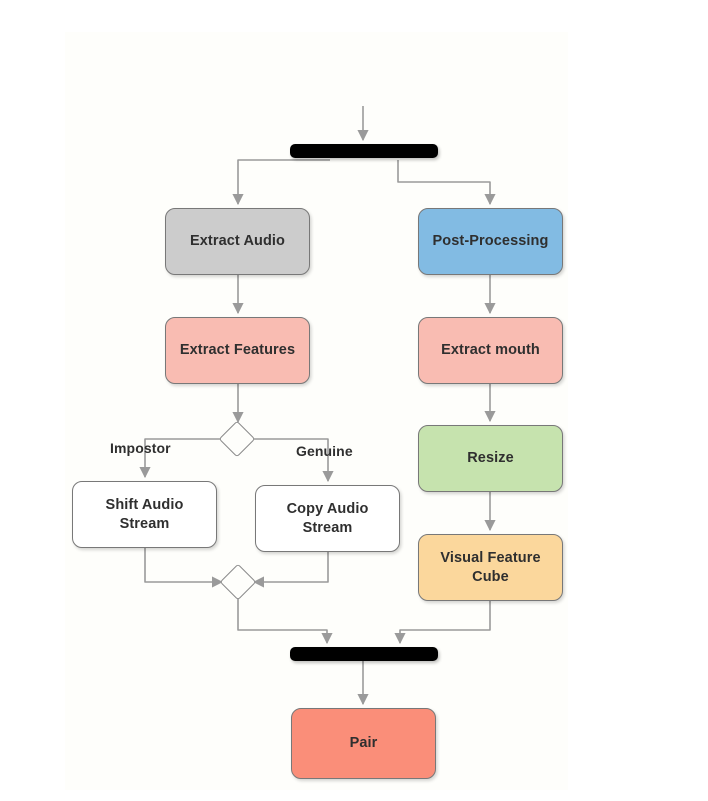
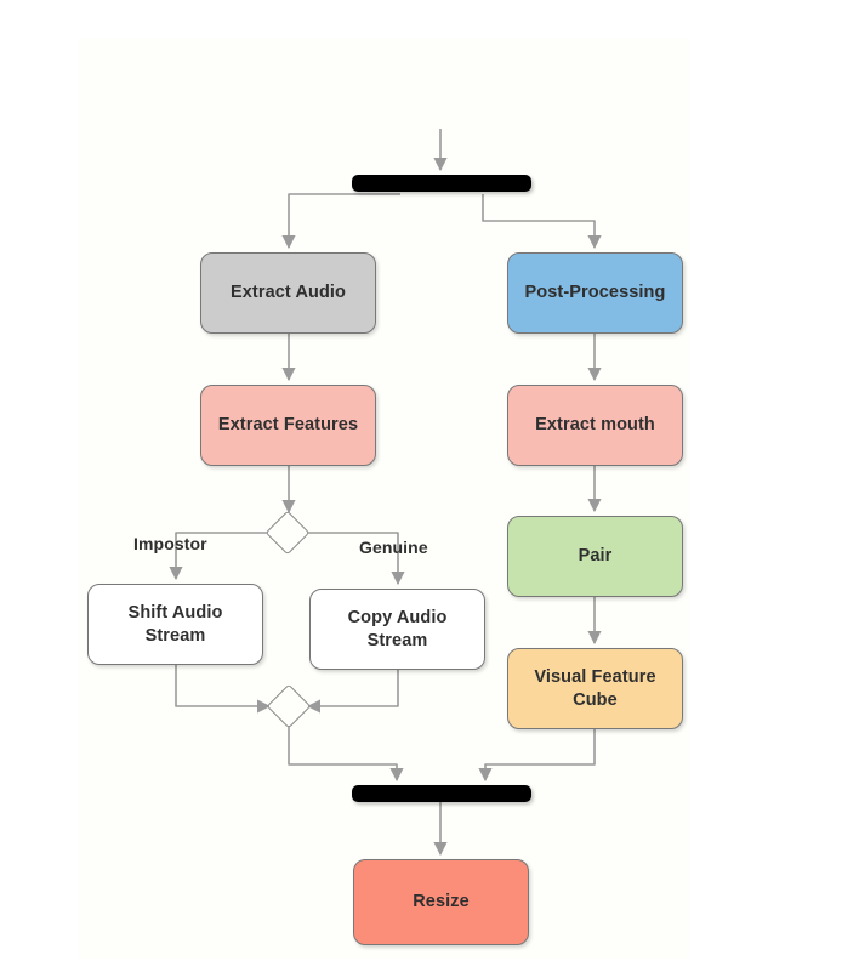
  Extract Audio
  Post-Processing
  Extract Features
  Extract mouth
- Resize
+ Pair
  Shift Audio
  Stream
  Copy Audio
  Stream
  Visual Feature
  Cube
- Pair
+ Resize
  Impostor
  Genuine
